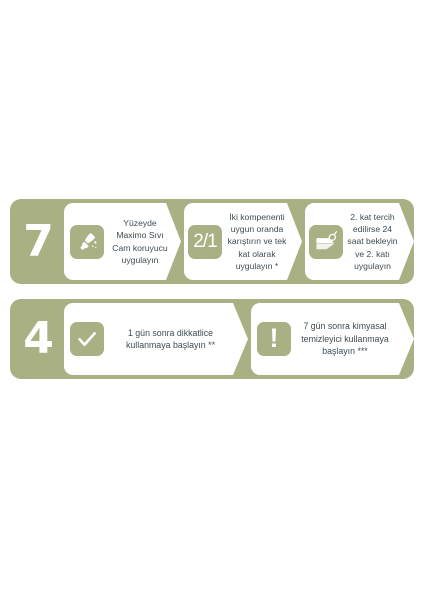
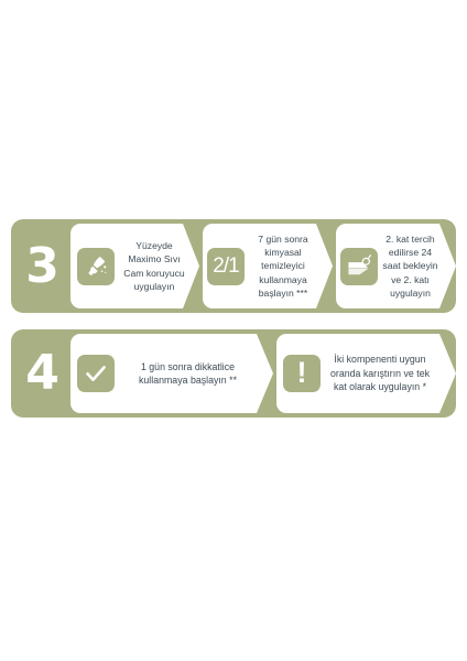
- 7
+ 3
  Yüzeyde Maximo Sıvı Cam koruyucu uygulayın
  2/1
- İki kompenenti uygun oranda karıştırın ve tek kat olarak uygulayın *
+ 7 gün sonra kimyasal temizleyici kullanmaya başlayın ***
  2. kat tercih edilirse 24 saat bekleyin ve 2. katı uygulayın
  4
  1 gün sonra dikkatlice kullanmaya başlayın **
  !
- 7 gün sonra kimyasal temizleyici kullanmaya başlayın ***
+ İki kompenenti uygun oranda karıştırın ve tek kat olarak uygulayın *
